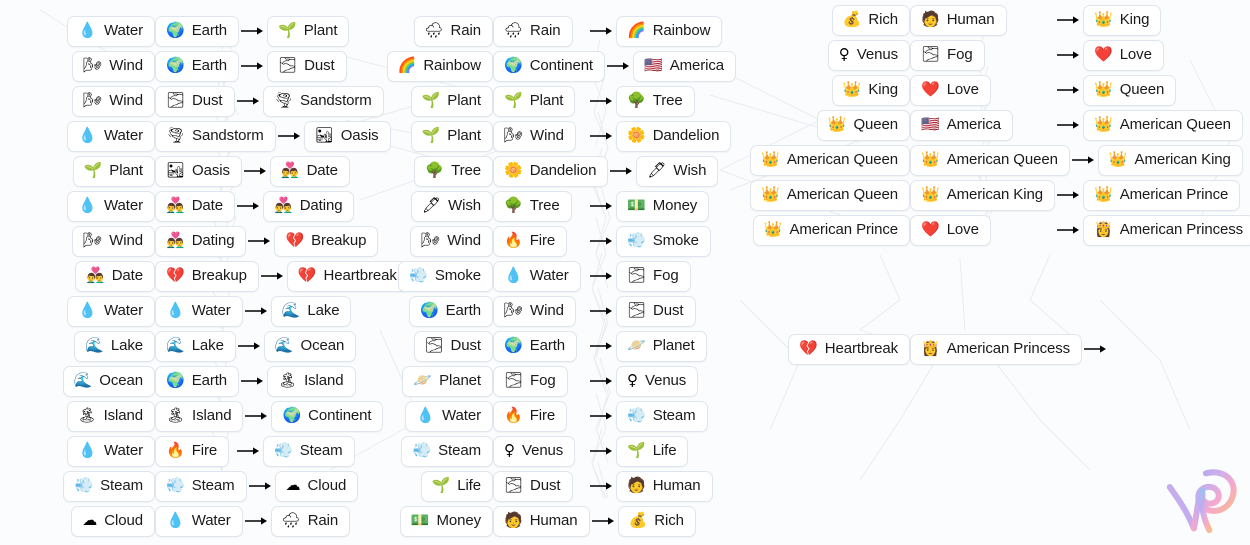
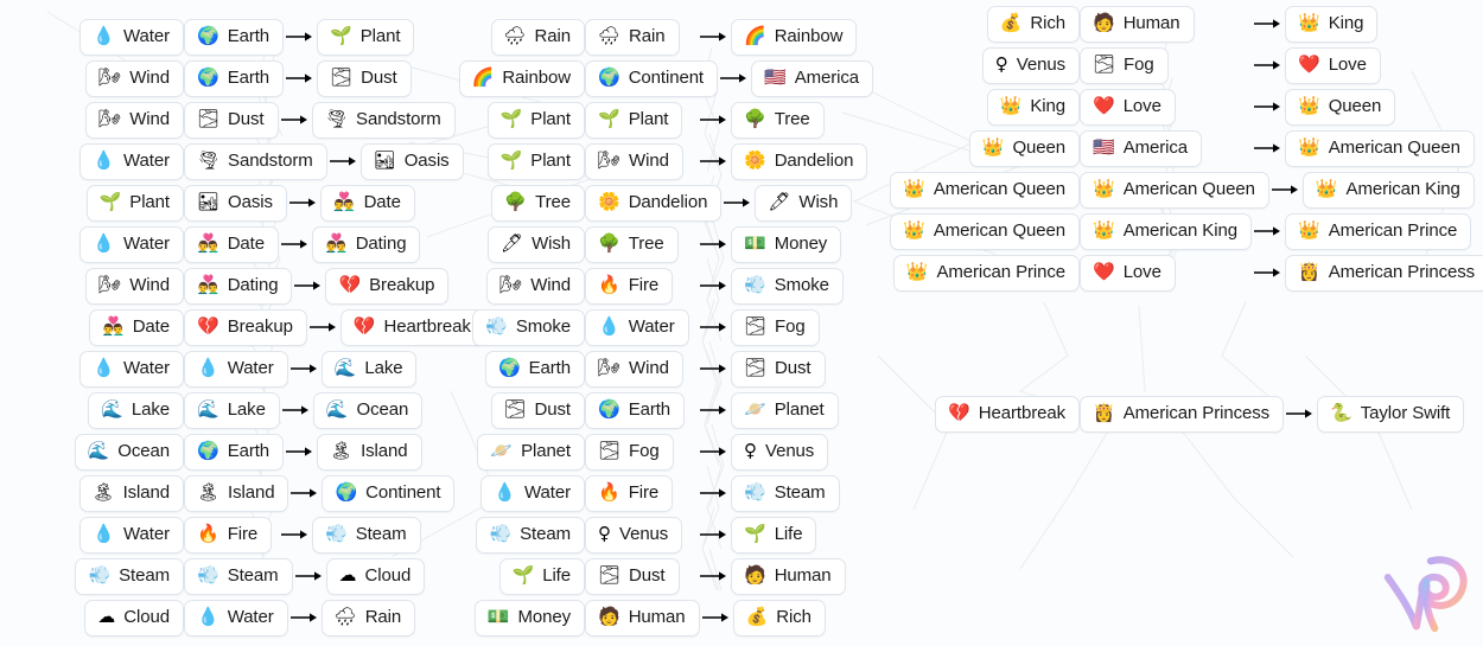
  💧
  Water
  🌍
  Earth
  🌱
  Plant
  🌬
  Wind
  🌍
  Earth
  🌫
  Dust
  🌬
  Wind
  🌫
  Dust
  🌪
  Sandstorm
  💧
  Water
  🌪
  Sandstorm
  🏜
  Oasis
  🌱
  Plant
  🏜
  Oasis
  👨‍❤️‍👨
  Date
  💧
  Water
  👨‍❤️‍👨
  Date
  👨‍❤️‍👨
  Dating
  🌬
  Wind
  👨‍❤️‍👨
  Dating
  💔
  Breakup
  👨‍❤️‍👨
  Date
  💔
  Breakup
  💔
  Heartbreak
  💧
  Water
  💧
  Water
  🌊
  Lake
  🌊
  Lake
  🌊
  Lake
  🌊
  Ocean
  🌊
  Ocean
  🌍
  Earth
  🏝
  Island
  🏝
  Island
  🏝
  Island
  🌍
  Continent
  💧
  Water
  🔥
  Fire
  💨
  Steam
  💨
  Steam
  💨
  Steam
  ☁
  Cloud
  ☁
  Cloud
  💧
  Water
  🌧
  Rain
  🌧
  Rain
  🌧
  Rain
  🌈
  Rainbow
  🌈
  Rainbow
  🌍
  Continent
  🇺🇸
  America
  🌱
  Plant
  🌱
  Plant
  🌳
  Tree
  🌱
  Plant
  🌬
  Wind
  🌼
  Dandelion
  🌳
  Tree
  🌼
  Dandelion
  🖊
  Wish
  🖊
  Wish
  🌳
  Tree
  💵
  Money
  🌬
  Wind
  🔥
  Fire
  💨
  Smoke
  💨
  Smoke
  💧
  Water
  🌫
  Fog
  🌍
  Earth
  🌬
  Wind
  🌫
  Dust
  🌫
  Dust
  🌍
  Earth
  🪐
  Planet
  🪐
  Planet
  🌫
  Fog
  ♀
  Venus
  💧
  Water
  🔥
  Fire
  💨
  Steam
  💨
  Steam
  ♀
  Venus
  🌱
  Life
  🌱
  Life
  🌫
  Dust
  🧑
  Human
  💵
  Money
  🧑
  Human
  💰
  Rich
  💰
  Rich
  🧑
  Human
  👑
  King
  ♀
  Venus
  🌫
  Fog
  ❤️
  Love
  👑
  King
  ❤️
  Love
  👑
  Queen
  👑
  Queen
  🇺🇸
  America
  👑
  American Queen
  👑
  American Queen
  👑
  American Queen
  👑
  American King
  👑
  American Queen
  👑
  American King
  👑
  American Prince
  👑
  American Prince
  ❤️
  Love
  👸
  American Princess
  💔
  Heartbreak
  👸
  American Princess
+ 🐍
+ Taylor Swift
